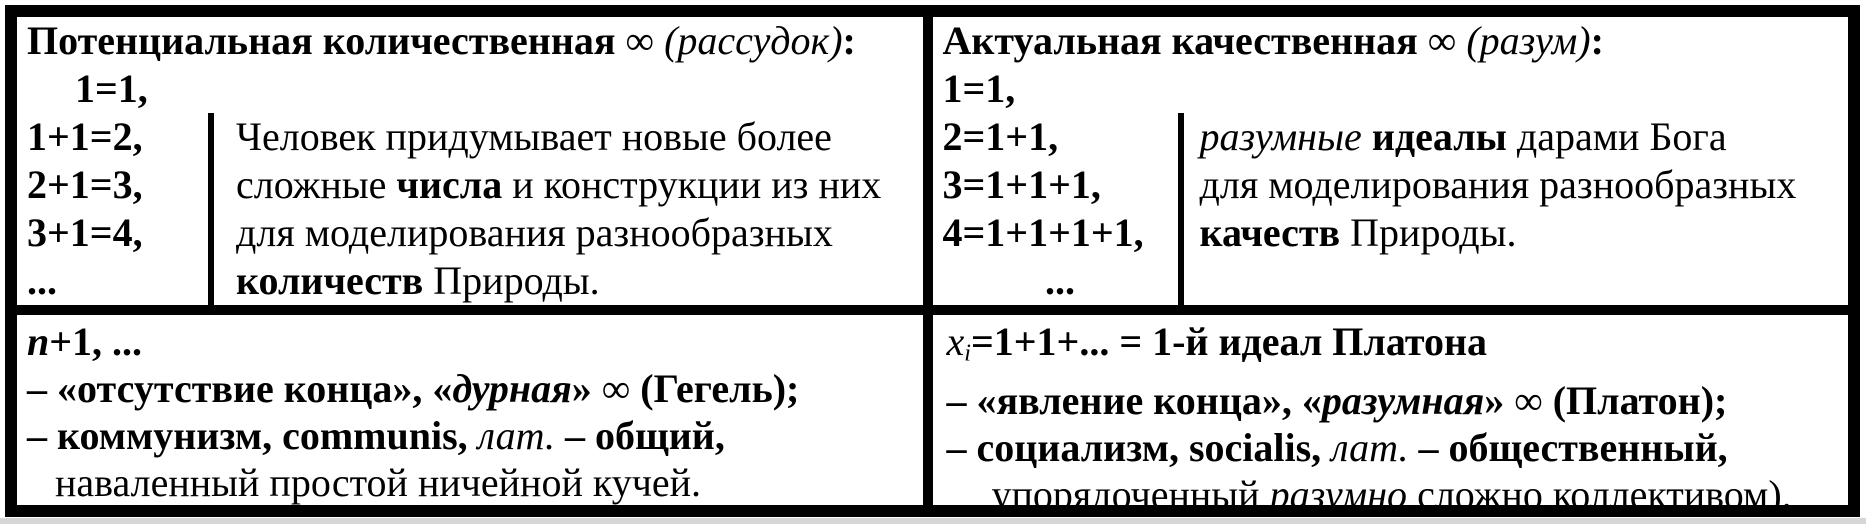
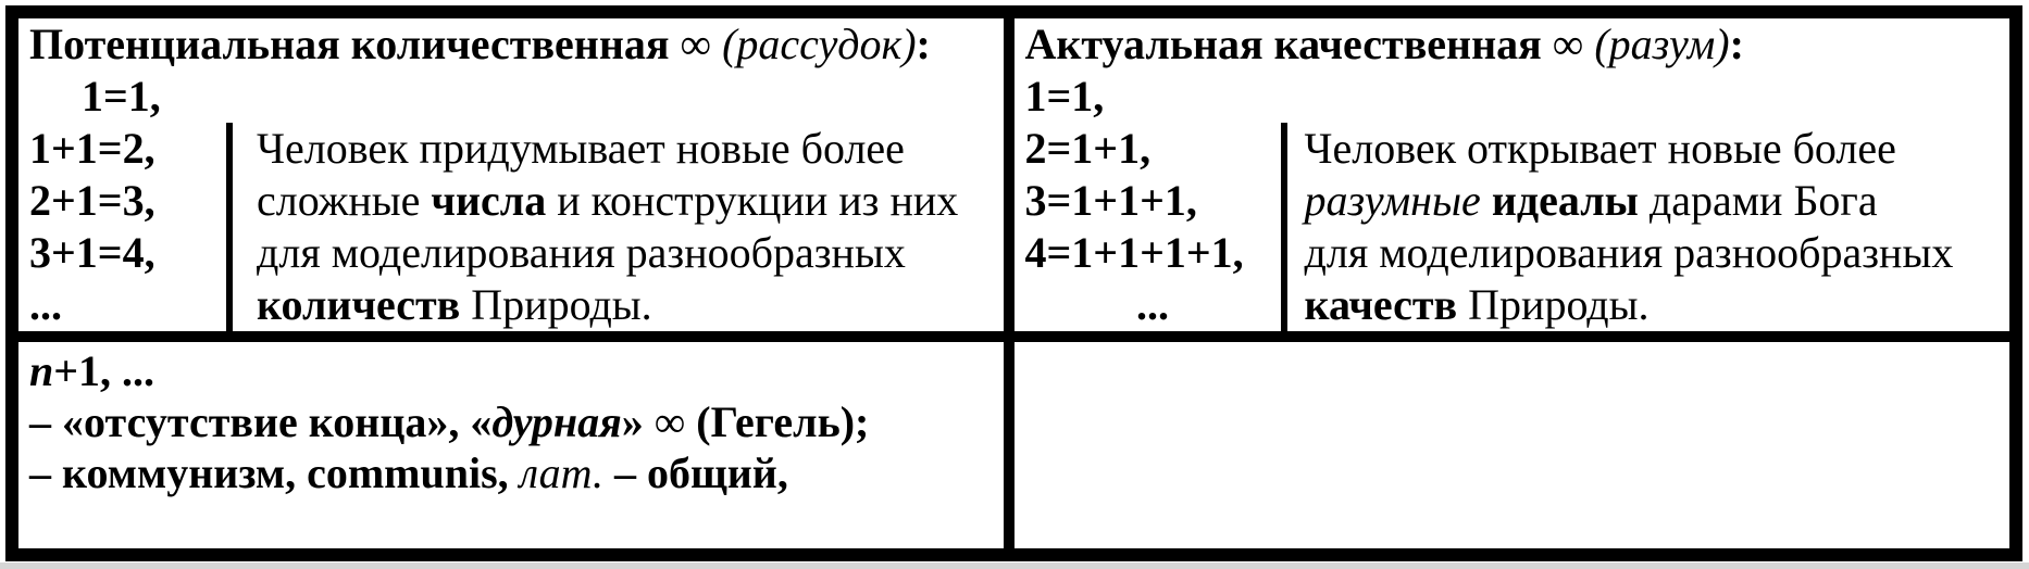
  Потенциальная количественная ∞ (рассудок):
  1=1,
  1+1=2,
  2+1=3,
  3+1=4,
  ...
  Человек придумывает новые более
  сложные числа и конструкции из них
  для моделирования разнообразных
  количеств Природы.
  Актуальная качественная ∞ (разум):
  1=1,
  2=1+1,
  3=1+1+1,
  4=1+1+1+1,
  ...
+ Человек открывает новые более
  разумные идеалы дарами Бога
  для моделирования разнообразных
  качеств Природы.
  n+1, ...
  – «отсутствие конца», «дурная» ∞ (Гегель);
  – коммунизм, communis, лат. – общий,
- наваленный простой ничейной кучей.
- xi=1+1+... = 1-й идеал Платона
- – «явление конца», «разумная» ∞ (Платон);
- – социализм, socialis, лат. – общественный,
- упорядоченный разумно сложно коллективом).
